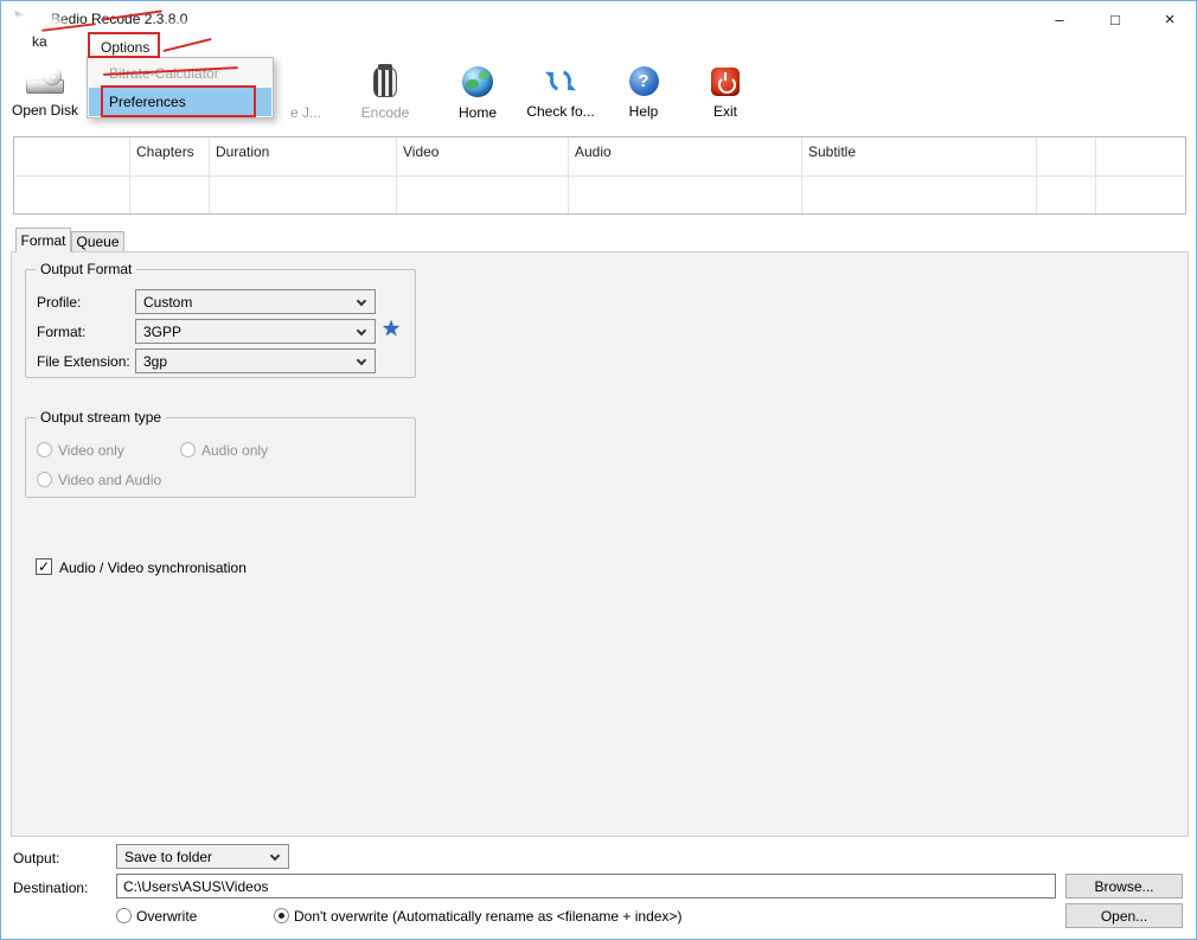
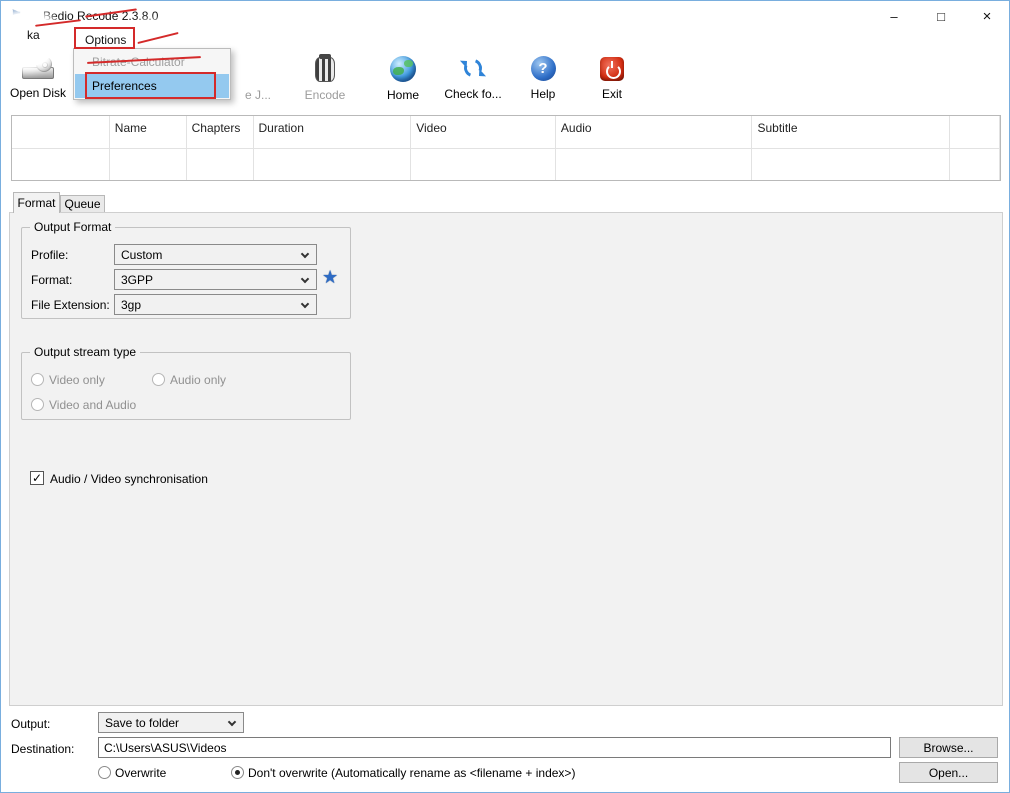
  Bedio Rode 2.3.8.0
  –
  □
  ×
  ka
  Options
  Open Disk
  e J...
  Encode
  Home
  Check fo...
  ?
  Help
  Exit
+ Name
  Chapters
  Duration
  Video
  Audio
  Subtitle
  Format
  Queue
  Output Format
  Profile:
  Custom
  Format:
  3GPP
  ★
  File Extension:
  3gp
  Output stream type
  Video only
  Audio only
  Video and Audio
  ✓
  Audio / Video synchronisation
  Output:
  Save to folder
  Destination:
  C:\Users\ASUS\Videos
  Browse...
  Overwrite
  Don't overwrite (Automatically rename as <filename + index>)
  Open...
  Preferences
